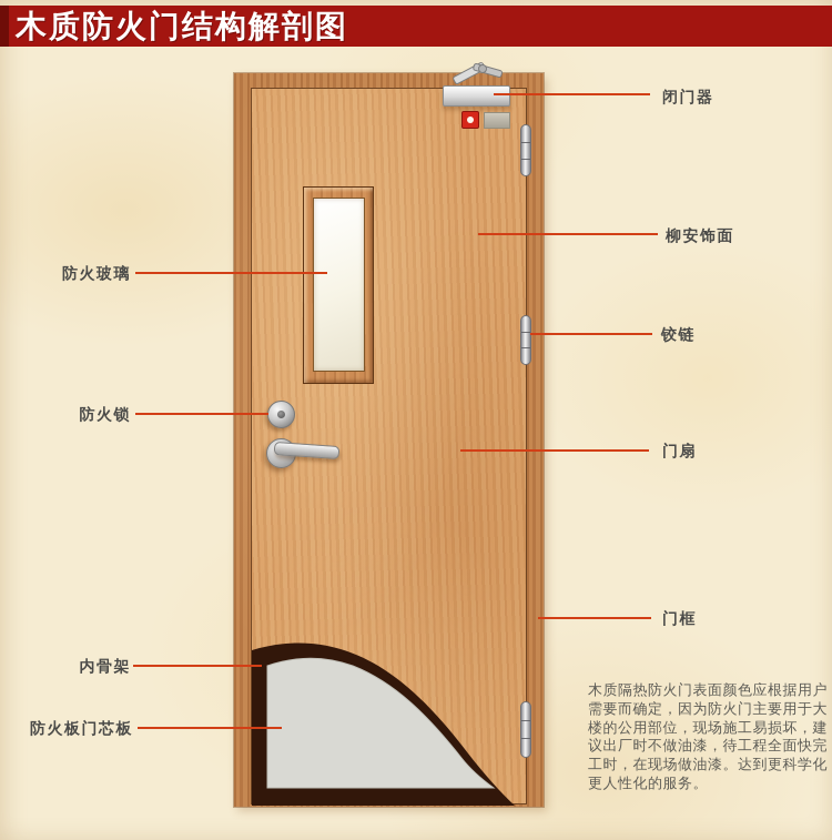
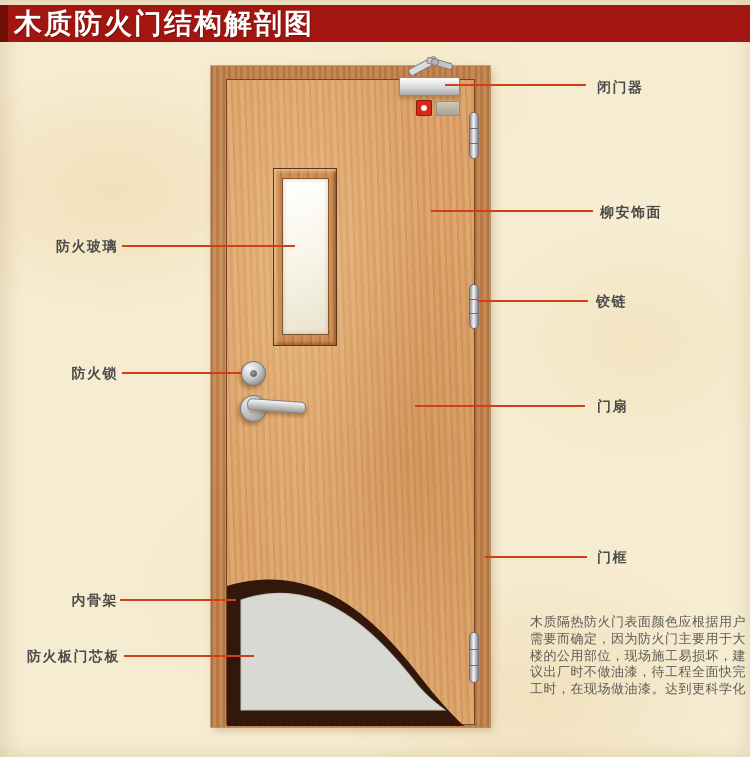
  木质防火门结构解剖图
  闭门器
  柳安饰面
  铰链
  门扇
  门框
  防火玻璃
  防火锁
  内骨架
  防火板门芯板
  木质隔热防火门表面颜色应根据用户
  需要而确定，因为防火门主要用于大
  楼的公用部位，现场施工易损坏，建
  议出厂时不做油漆，待工程全面快完
  工时，在现场做油漆。达到更科学化
- 更人性化的服务。
